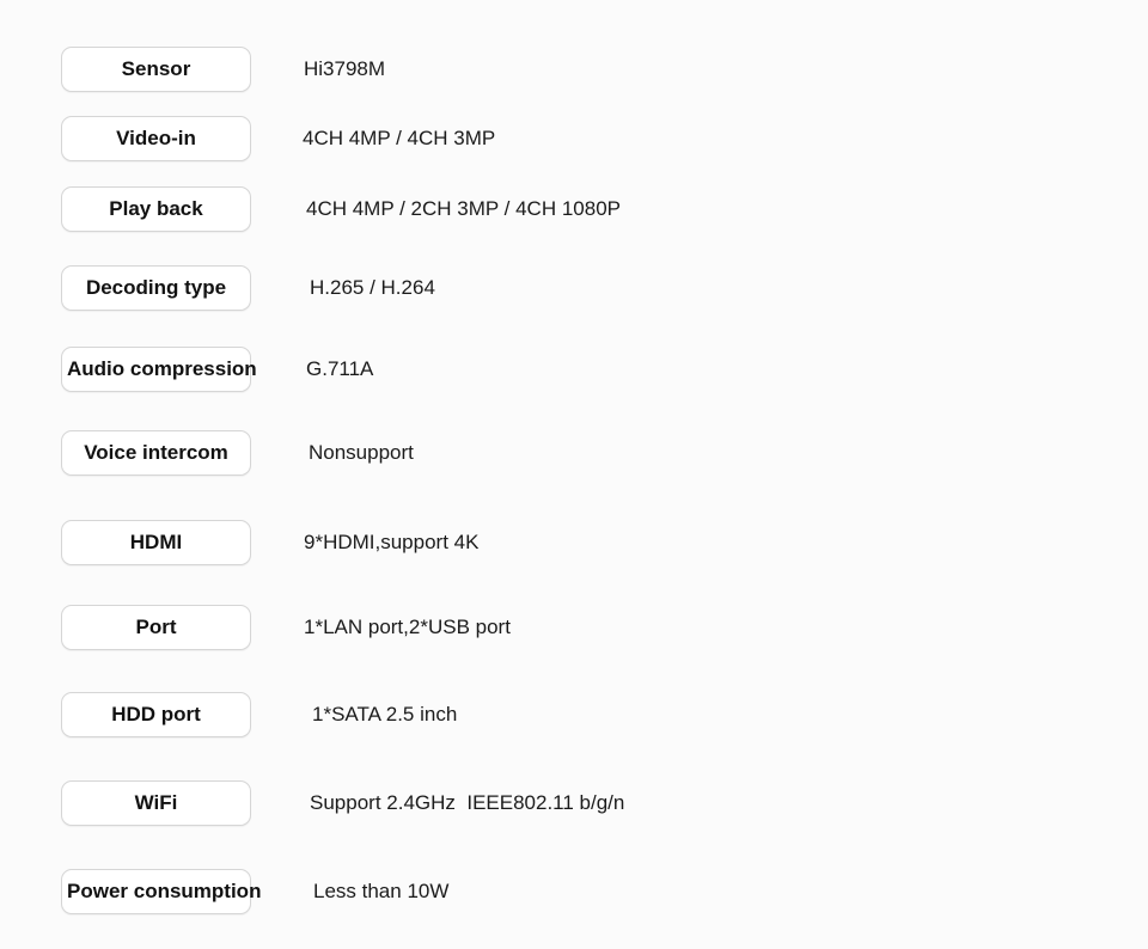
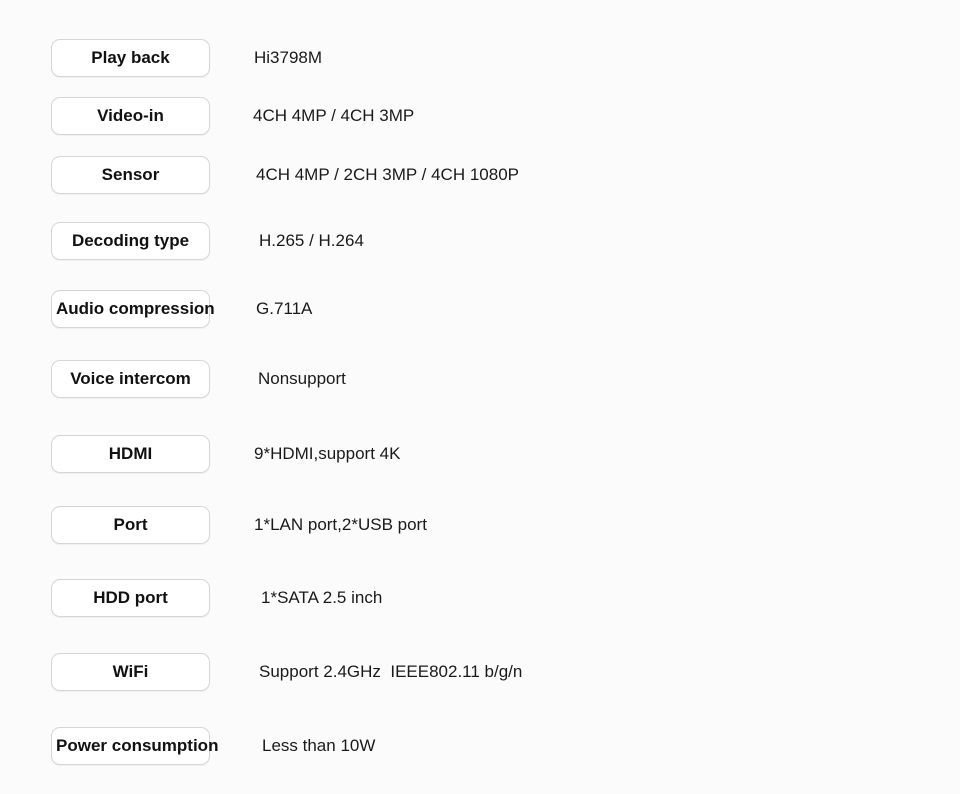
- Sensor
+ Play back
  Hi3798M
  Video-in
  4CH 4MP / 4CH 3MP
- Play back
+ Sensor
  4CH 4MP / 2CH 3MP / 4CH 1080P
  Decoding type
  H.265 / H.264
  Audio compression
  G.711A
  Voice intercom
  Nonsupport
  HDMI
  9*HDMI,support 4K
  Port
  1*LAN port,2*USB port
  HDD port
  1*SATA 2.5 inch
  WiFi
  Support 2.4GHz IEEE802.11 b/g/n
  Power consumption
  Less than 10W
